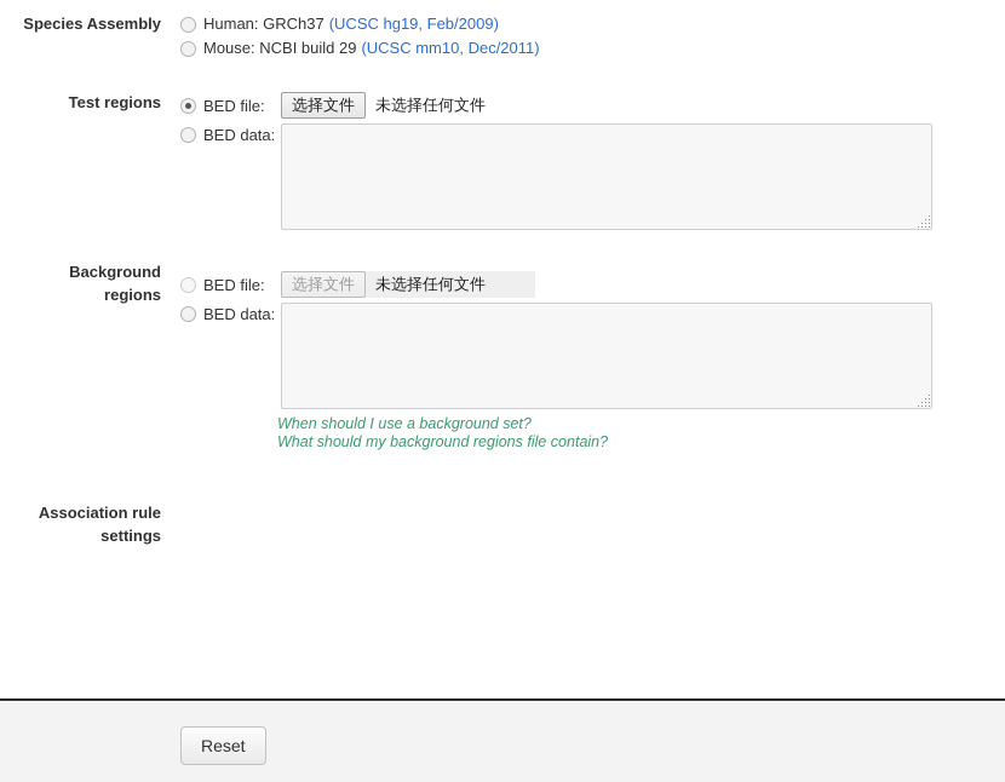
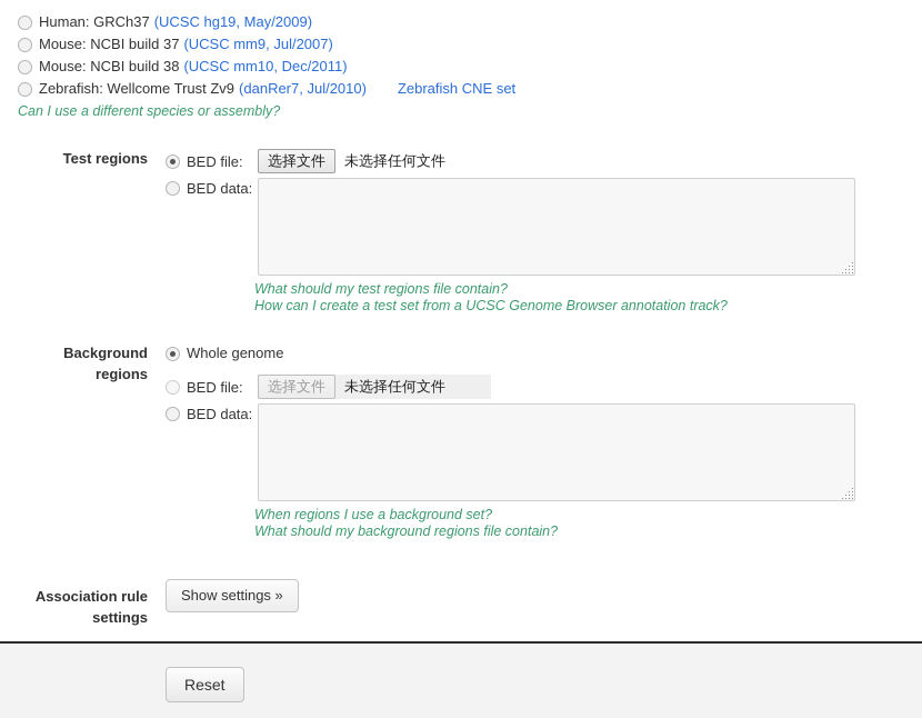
- Species Assembly
  Human: GRCh37
- (UCSC hg19, Feb/2009)
+ (UCSC hg19, May/2009)
+ Mouse: NCBI build 37
+ (UCSC mm9, Jul/2007)
- Mouse: NCBI build 29
+ Mouse: NCBI build 38
  (UCSC mm10, Dec/2011)
+ Zebrafish: Wellcome Trust Zv9
+ (danRer7, Jul/2010)
+ Zebrafish CNE set
+ Can I use a different species or assembly?
  Test regions
  BED file:
  选择文件
  未选择任何文件
  BED data:
+ What should my test regions file contain?
+ How can I create a test set from a UCSC Genome Browser annotation track?
  Background
  regions
+ Whole genome
  BED file:
  选择文件
  未选择任何文件
  BED data:
- When should I use a background set?
+ When regions I use a background set?
  What should my background regions file contain?
  Association rule
  settings
+ Show settings »
  Reset
